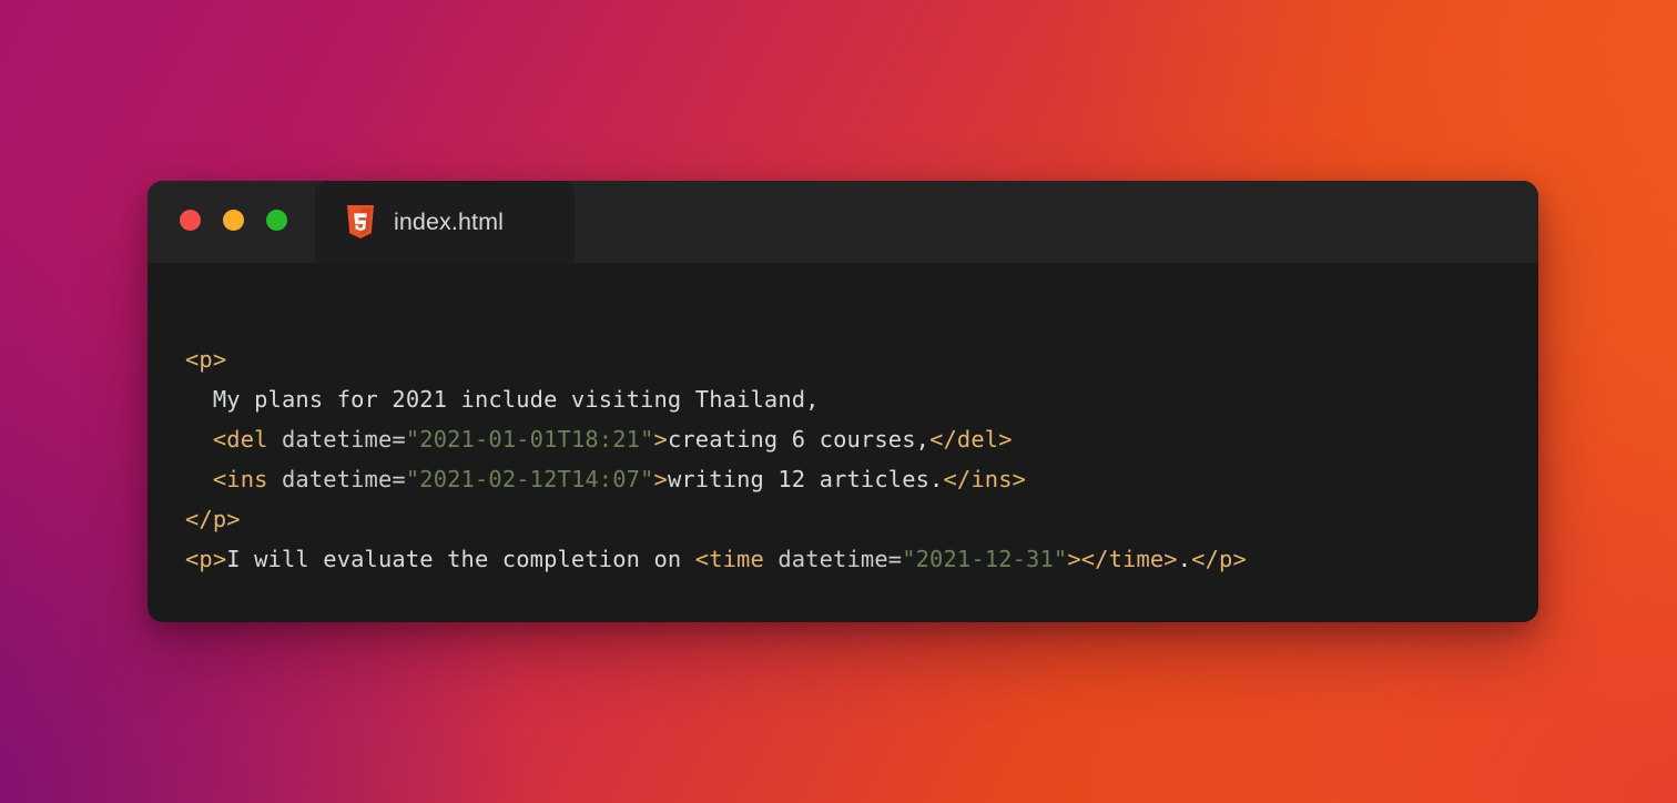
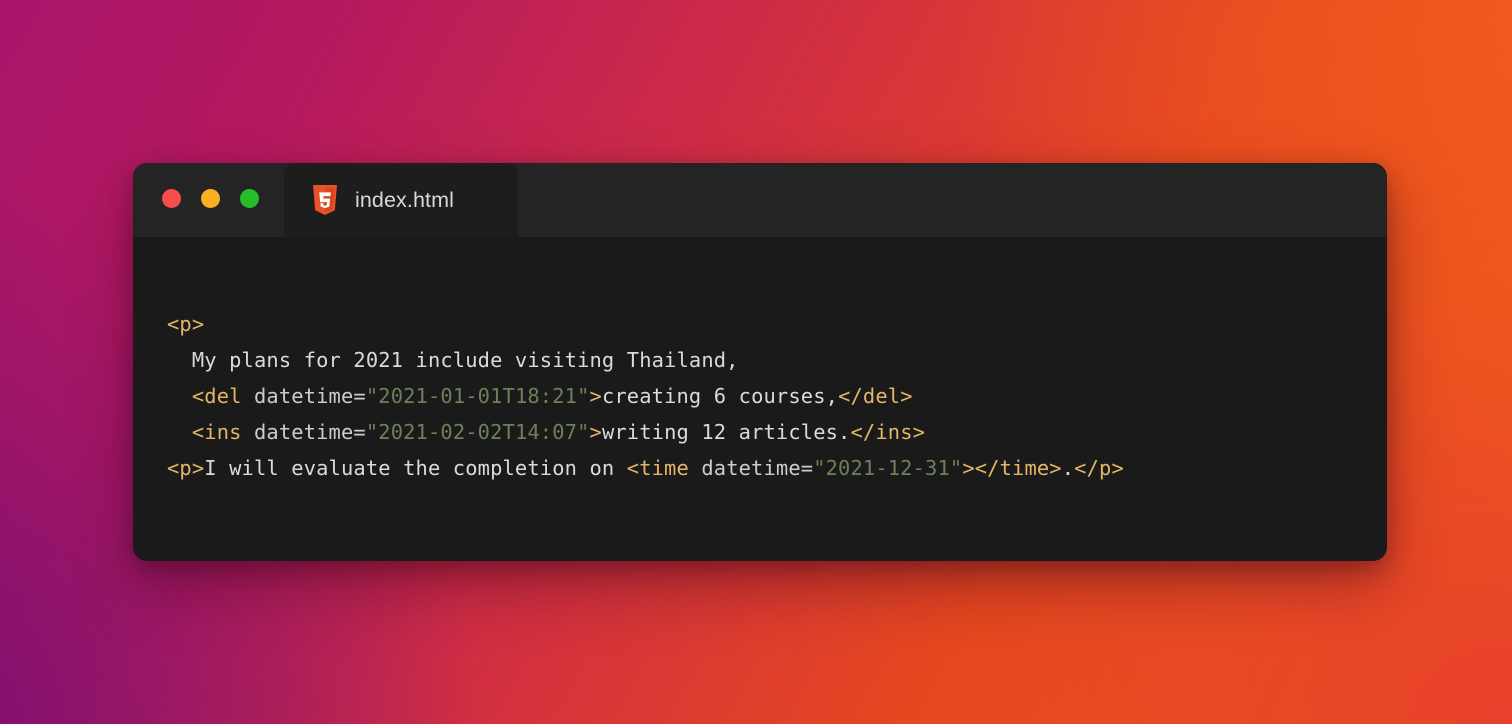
  index.html
  <p>
  My plans for 2021 include visiting Thailand,
  <del datetime="2021-01-01T18:21">creating 6 courses,</del>
- <ins datetime="2021-02-12T14:07">writing 12 articles.</ins>
+ <ins datetime="2021-02-02T14:07">writing 12 articles.</ins>
- </p>
  <p>I will evaluate the completion on <time datetime="2021-12-31"></time>.</p>
